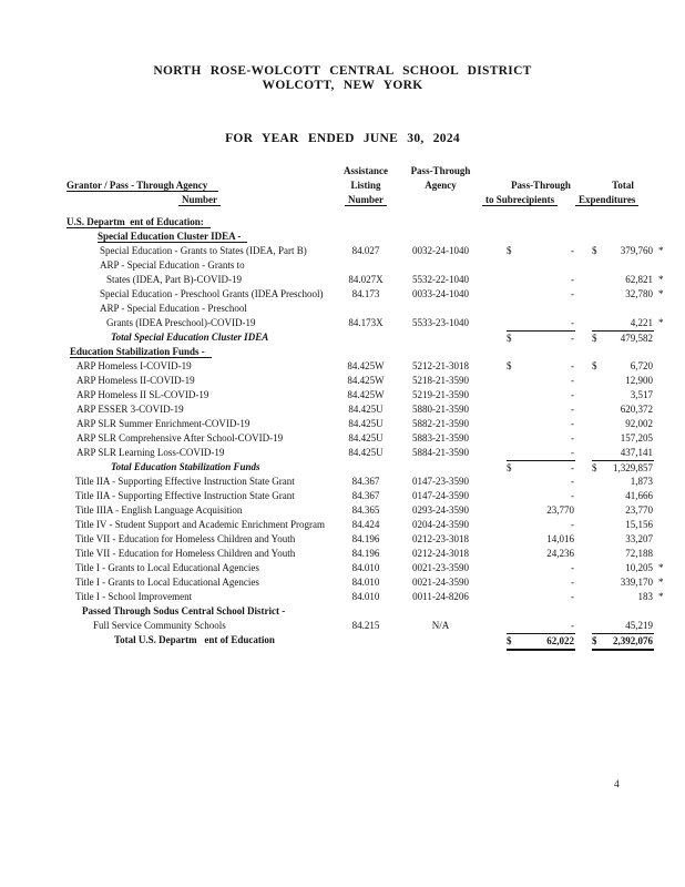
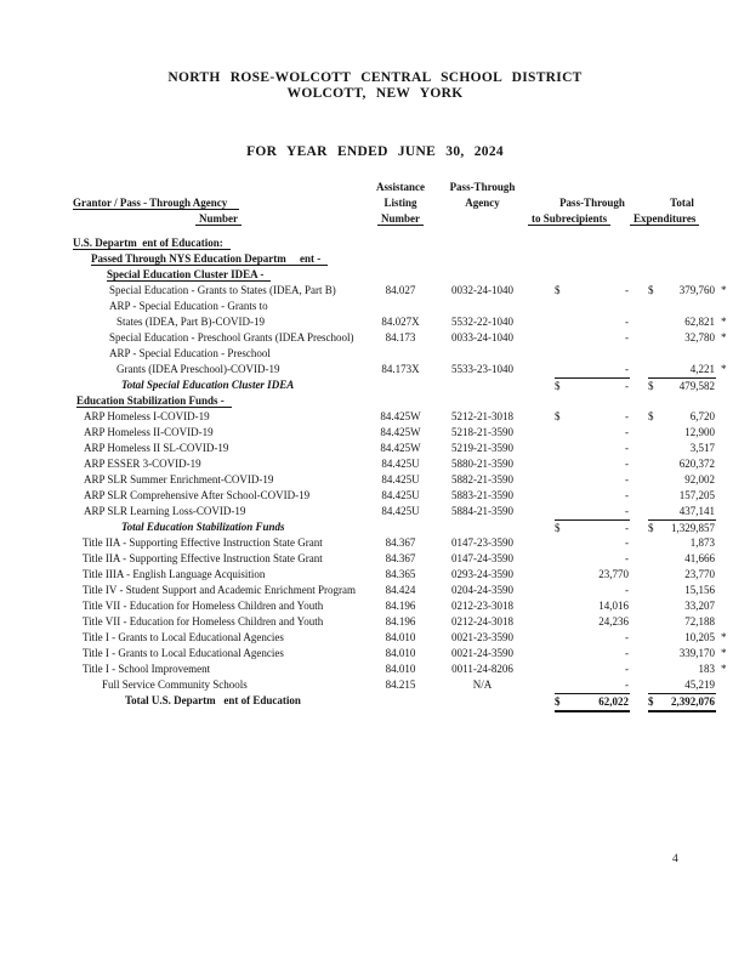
  NORTH ROSE-WOLCOTT CENTRAL SCHOOL DISTRICT
  WOLCOTT, NEW YORK
  FOR YEAR ENDED JUNE 30, 2024
  Assistance
  Pass-Through
  Grantor / Pass - Through Agency
  Listing
  Agency
  Pass-Through
  Total
  Number
  Number
  to Subrecipients
  Expenditures
  U.S. Departm ent of Education:
+ Passed Through NYS Education Departm ent -
  Special Education Cluster IDEA -
  Special Education - Grants to States (IDEA, Part B)
  84.027
  0032-24-1040
  $
  -
  $
  379,760
  *
  ARP - Special Education - Grants to
  States (IDEA, Part B)-COVID-19
  84.027X
  5532-22-1040
  -
  62,821
  *
  Special Education - Preschool Grants (IDEA Preschool)
  84.173
  0033-24-1040
  -
  32,780
  *
  ARP - Special Education - Preschool
  Grants (IDEA Preschool)-COVID-19
  84.173X
  5533-23-1040
  -
  4,221
  *
  Total Special Education Cluster IDEA
  $
  -
  $
  479,582
  Education Stabilization Funds -
  ARP Homeless I-COVID-19
  84.425W
  5212-21-3018
  $
  -
  $
  6,720
  ARP Homeless II-COVID-19
  84.425W
  5218-21-3590
  -
  12,900
  ARP Homeless II SL-COVID-19
  84.425W
  5219-21-3590
  -
  3,517
  ARP ESSER 3-COVID-19
  84.425U
  5880-21-3590
  -
  620,372
  ARP SLR Summer Enrichment-COVID-19
  84.425U
  5882-21-3590
  -
  92,002
  ARP SLR Comprehensive After School-COVID-19
  84.425U
  5883-21-3590
  -
  157,205
  ARP SLR Learning Loss-COVID-19
  84.425U
  5884-21-3590
  -
  437,141
  Total Education Stabilization Funds
  $
  -
  $
  1,329,857
  Title IIA - Supporting Effective Instruction State Grant
  84.367
  0147-23-3590
  -
  1,873
  Title IIA - Supporting Effective Instruction State Grant
  84.367
  0147-24-3590
  -
  41,666
  Title IIIA - English Language Acquisition
  84.365
  0293-24-3590
  23,770
  23,770
  Title IV - Student Support and Academic Enrichment Program
  84.424
  0204-24-3590
  -
  15,156
  Title VII - Education for Homeless Children and Youth
  84.196
  0212-23-3018
  14,016
  33,207
  Title VII - Education for Homeless Children and Youth
  84.196
  0212-24-3018
  24,236
  72,188
  Title I - Grants to Local Educational Agencies
  84.010
  0021-23-3590
  -
  10,205
  *
  Title I - Grants to Local Educational Agencies
  84.010
  0021-24-3590
  -
  339,170
  *
  Title I - School Improvement
  84.010
  0011-24-8206
  -
  183
  *
- Passed Through Sodus Central School District -
  Full Service Community Schools
  84.215
  N/A
  -
  45,219
  Total U.S. Departm ent of Education
  $
  62,022
  $
  2,392,076
  4
